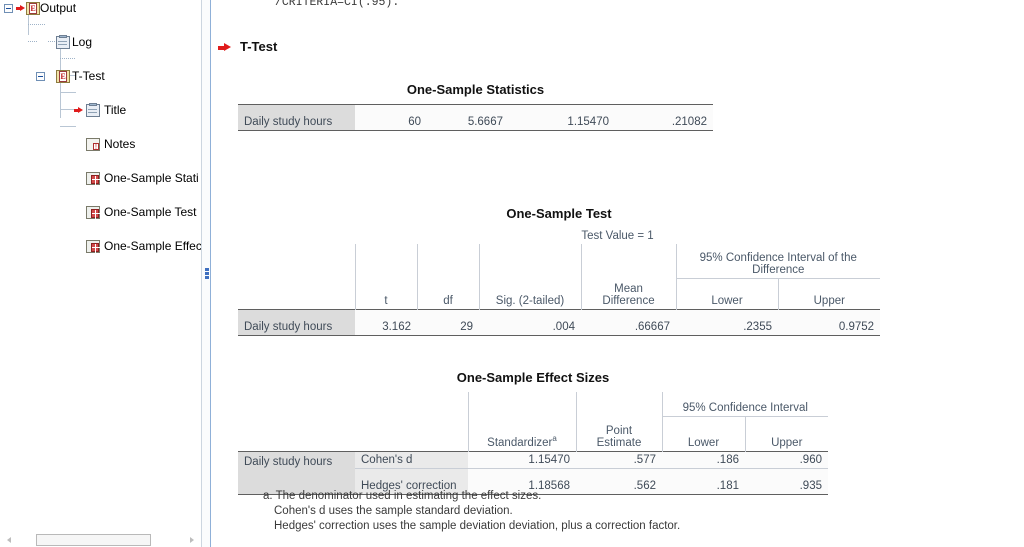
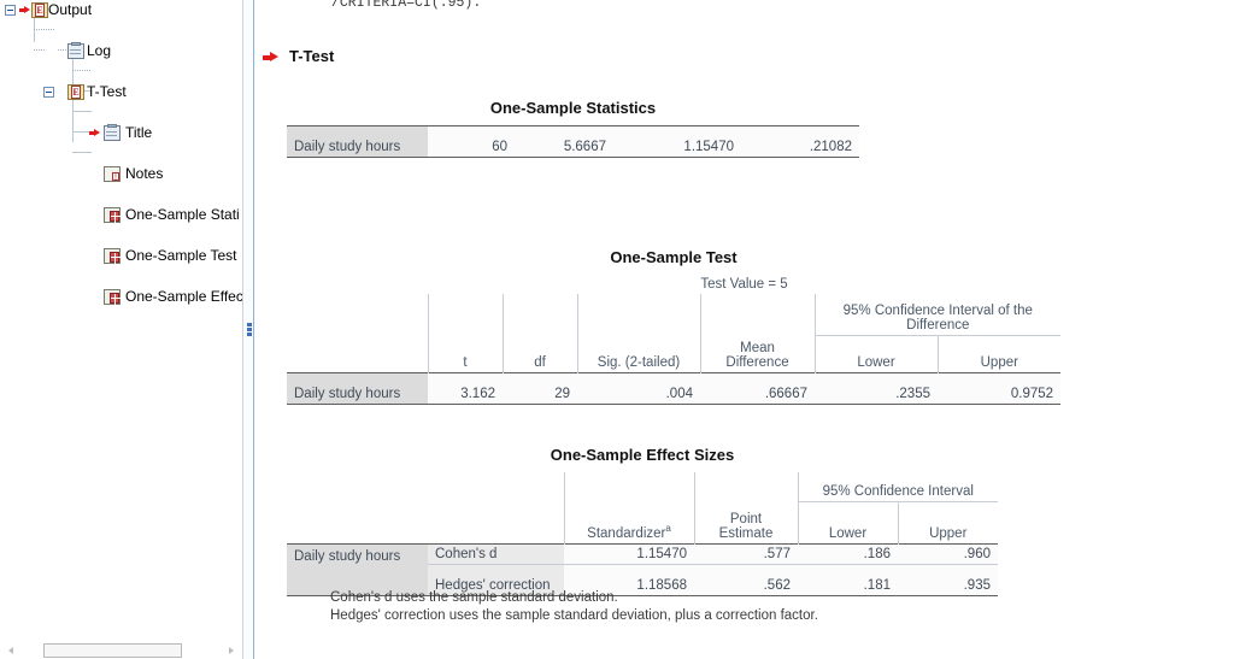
  E
  Output
  Log
  E
  T-Test
  Title
  Notes
  One-Sample Stati
  One-Sample Test
  One-Sample Effec
  /CRITERIA=CI(.95).
  T-Test
  One-Sample Statistics
  Daily study hours	60	5.6667	1.15470	.21082
  One-Sample Test
- 	Test Value = 1
+ 	Test Value = 5
  					95% Confidence Interval of theDifference
  	t	df	Sig. (2-tailed)	MeanDifference	Lower	Upper
  Daily study hours	3.162	29	.004	.66667	.2355	0.9752
  One-Sample Effect Sizes
  				95% Confidence Interval
  		Standardizera	PointEstimate	Lower	Upper
  Daily study hours	Cohen's d	1.15470	.577	.186	.960
  Hedges' correction	1.18568	.562	.181	.935
- a. The denominator used in estimating the effect sizes.
  Cohen's d uses the sample standard deviation.
- Hedges' correction uses the sample deviation deviation, plus a correction factor.
+ Hedges' correction uses the sample standard deviation, plus a correction factor.
